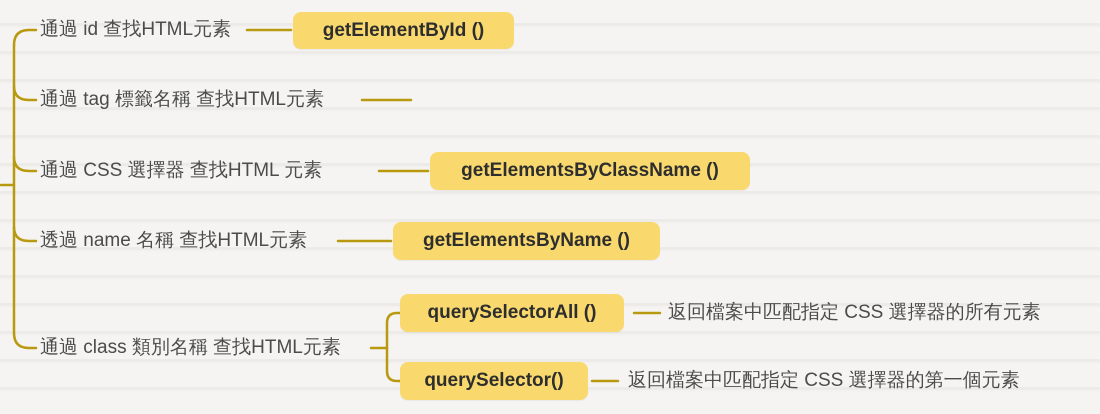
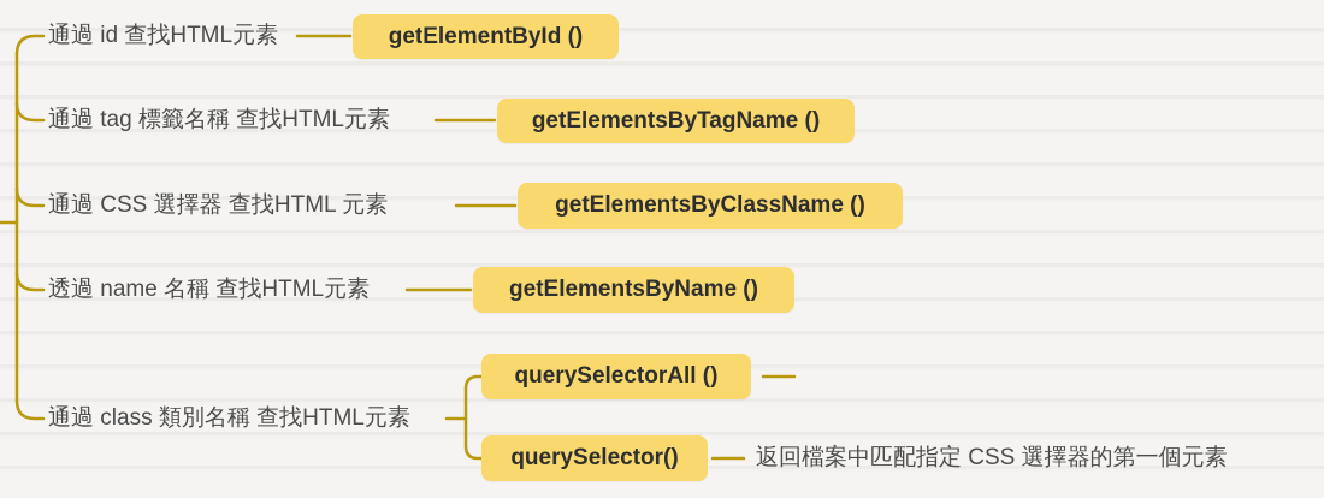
  通過 id 查找HTML元素
  通過 tag 標籤名稱 查找HTML元素
  通過 CSS 選擇器 查找HTML 元素
  透過 name 名稱 查找HTML元素
  通過 class 類別名稱 查找HTML元素
  getElementById ()
+ getElementsByTagName ()
  getElementsByClassName ()
  getElementsByName ()
  querySelectorAll ()
  querySelector()
- 返回檔案中匹配指定 CSS 選擇器的所有元素
  返回檔案中匹配指定 CSS 選擇器的第一個元素
